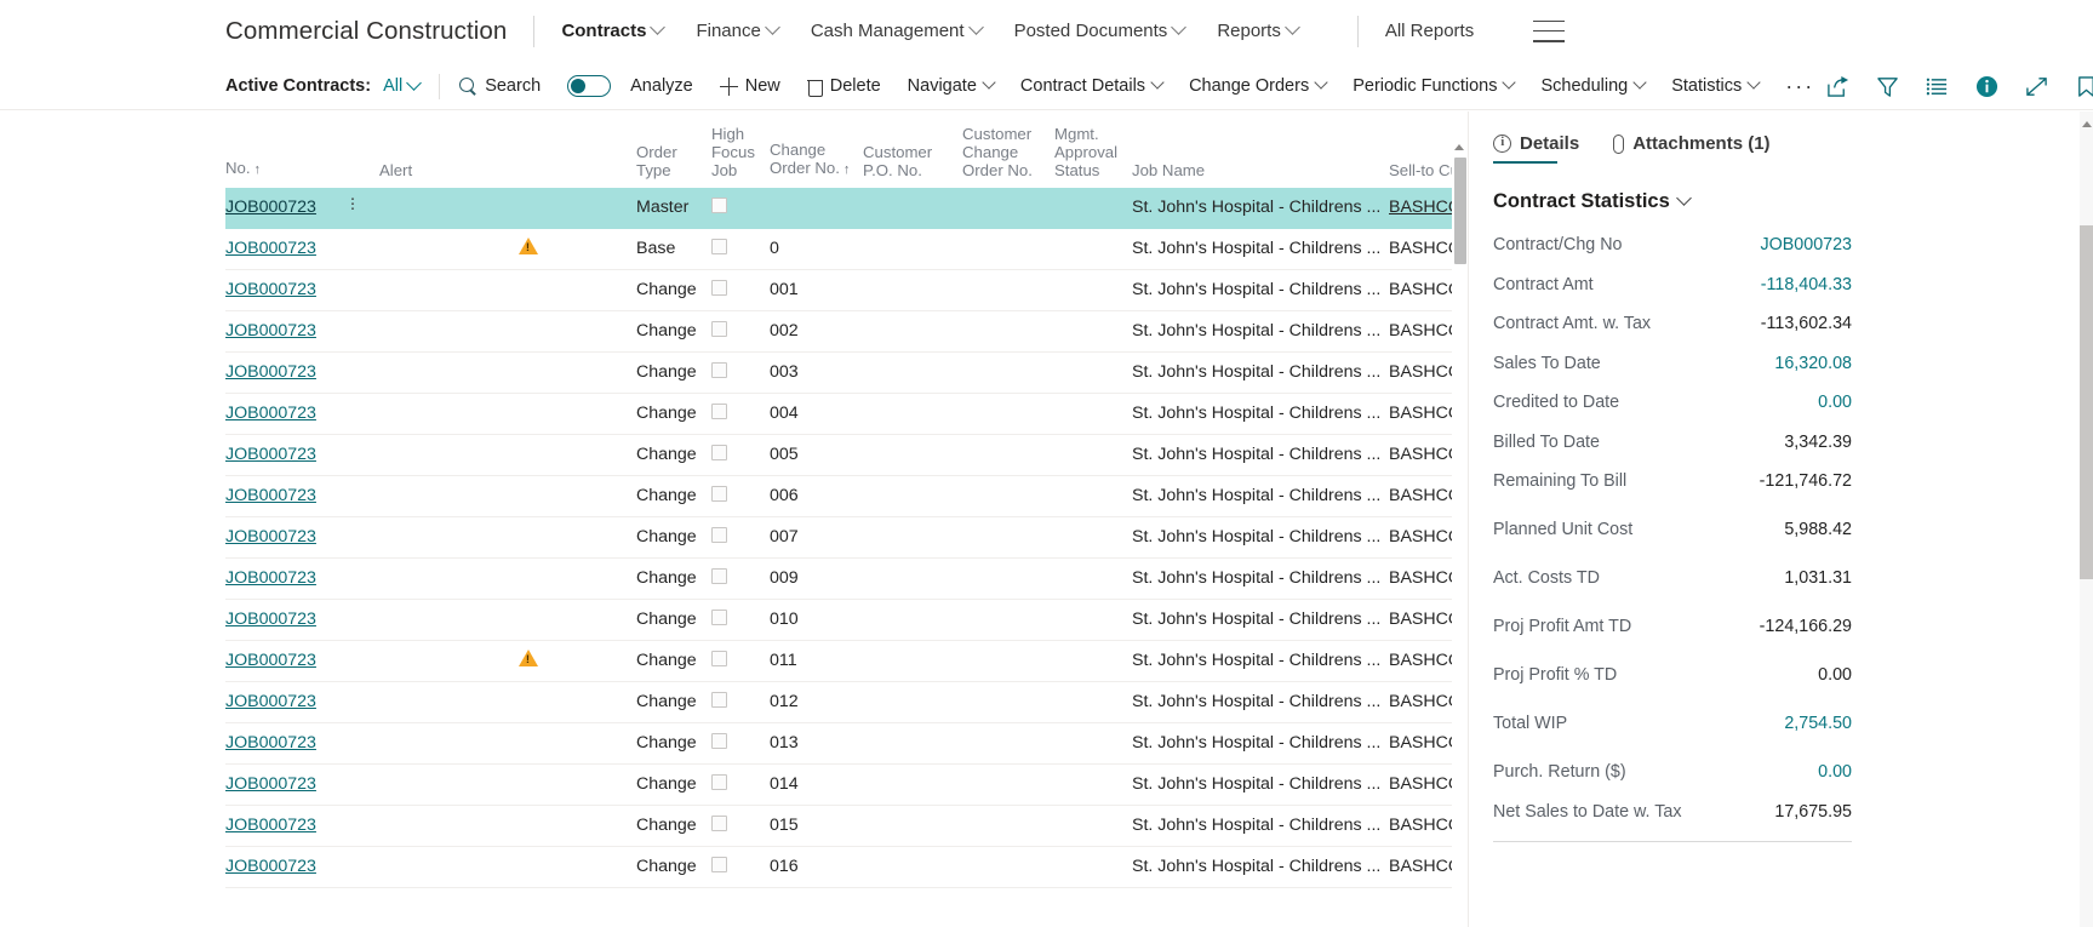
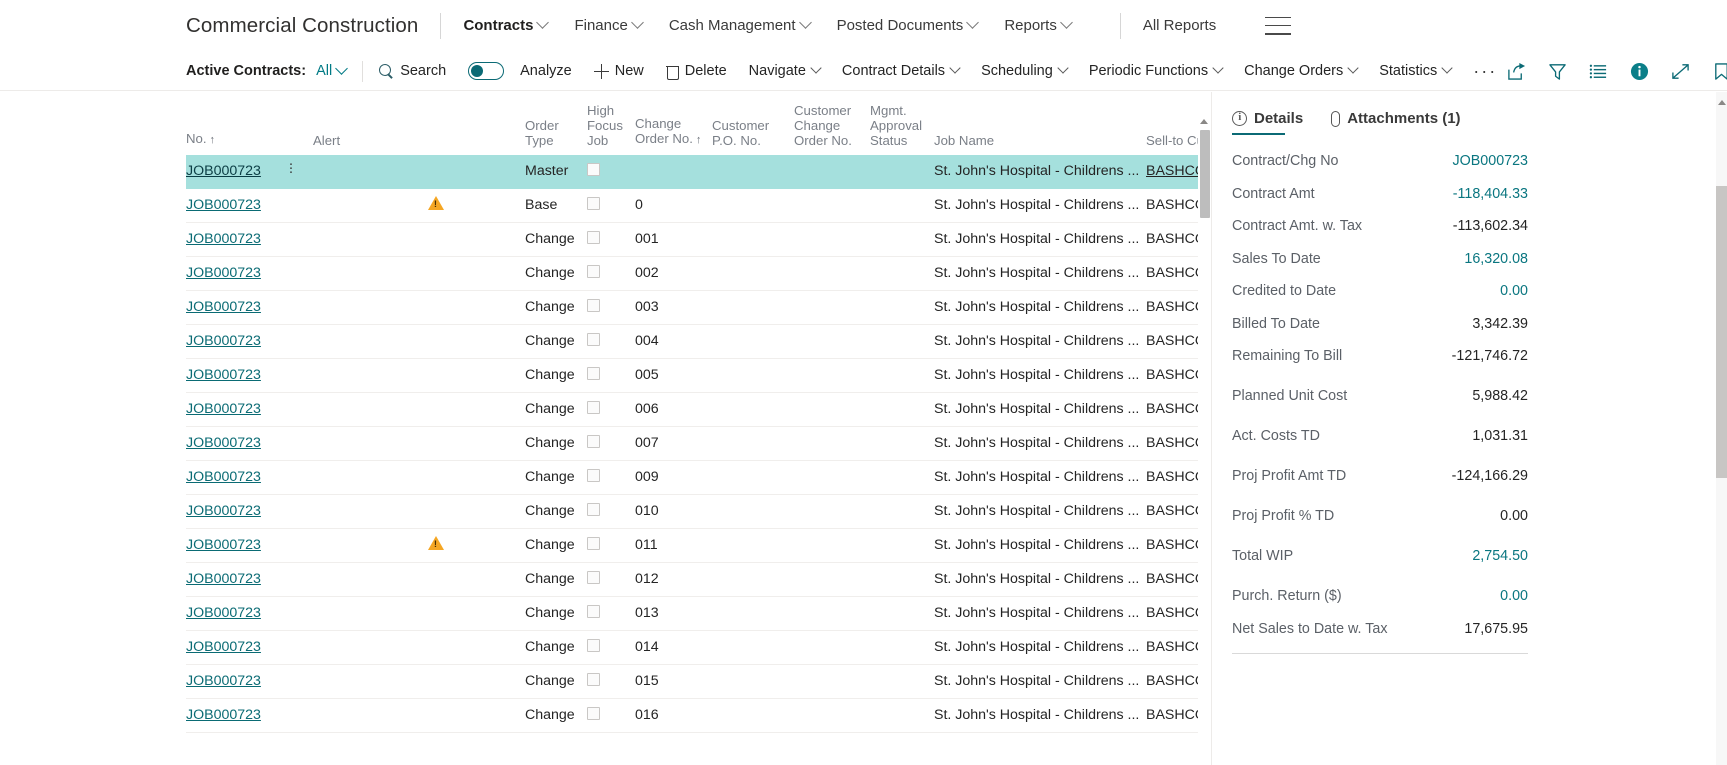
  Commercial Construction
  Contracts
  Finance
  Cash Management
  Posted Documents
  Reports
  All Reports
  Active Contracts:
  All
  Search
  Analyze
  New
  Delete
  Navigate
  Contract Details
- Change Orders
+ Scheduling
  Periodic Functions
- Scheduling
+ Change Orders
  Statistics
  ···
  No. ↑		Alert	Order Type	HighFocusJob	ChangeOrder No. ↑	CustomerP.O. No.	CustomerChangeOrder No.	Mgmt.ApprovalStatus	Job Name	Sell-to C
  JOB000723	···		Master						St. John's Hospital - Childrens ...	BASHC
  JOB000723			Base		0				St. John's Hospital - Childrens ...	BASHC
  JOB000723			Change		001				St. John's Hospital - Childrens ...	BASHC
  JOB000723			Change		002				St. John's Hospital - Childrens ...	BASHC
  JOB000723			Change		003				St. John's Hospital - Childrens ...	BASHC
  JOB000723			Change		004				St. John's Hospital - Childrens ...	BASHC
  JOB000723			Change		005				St. John's Hospital - Childrens ...	BASHC
  JOB000723			Change		006				St. John's Hospital - Childrens ...	BASHC
  JOB000723			Change		007				St. John's Hospital - Childrens ...	BASHC
  JOB000723			Change		009				St. John's Hospital - Childrens ...	BASHC
  JOB000723			Change		010				St. John's Hospital - Childrens ...	BASHC
  JOB000723			Change		011				St. John's Hospital - Childrens ...	BASHC
  JOB000723			Change		012				St. John's Hospital - Childrens ...	BASHC
  JOB000723			Change		013				St. John's Hospital - Childrens ...	BASHC
  JOB000723			Change		014				St. John's Hospital - Childrens ...	BASHC
  JOB000723			Change		015				St. John's Hospital - Childrens ...	BASHC
  JOB000723			Change		016				St. John's Hospital - Childrens ...	BASHC
  Details
  Attachments (1)
- Contract Statistics
  Contract/Chg No
  JOB000723
  Contract Amt
  -118,404.33
  Contract Amt. w. Tax
  -113,602.34
  Sales To Date
  16,320.08
  Credited to Date
  0.00
  Billed To Date
  3,342.39
  Remaining To Bill
  -121,746.72
  Planned Unit Cost
  5,988.42
  Act. Costs TD
  1,031.31
  Proj Profit Amt TD
  -124,166.29
  Proj Profit % TD
  0.00
  Total WIP
  2,754.50
  Purch. Return ($)
  0.00
  Net Sales to Date w. Tax
  17,675.95
